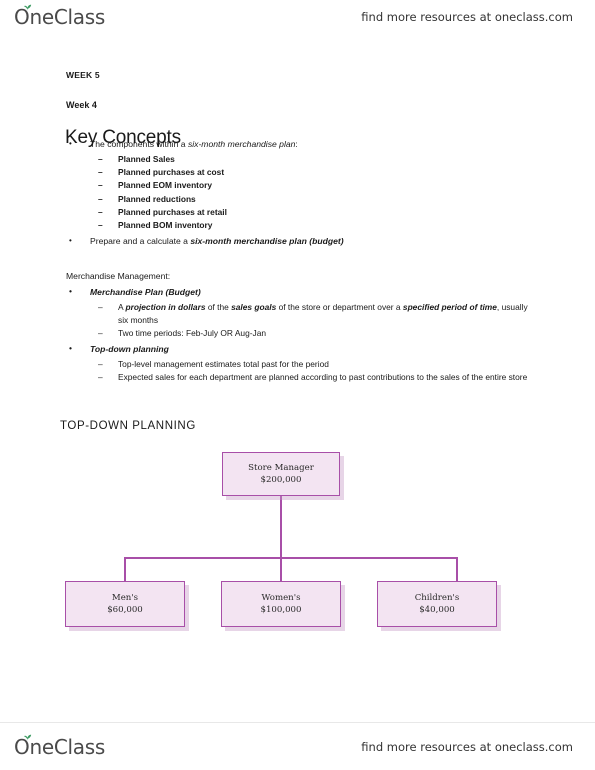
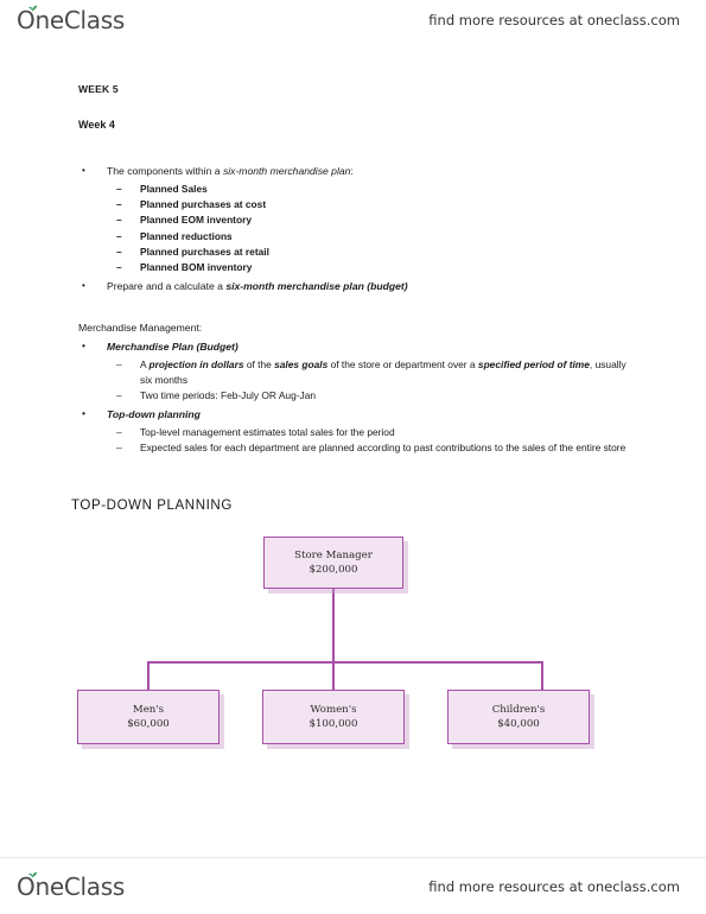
  OneClass
  find more resources at oneclass.com
  WEEK 5
  Week 4
- Key Concepts
  The components within a six-month merchandise plan:
  Planned Sales
  Planned purchases at cost
  Planned EOM inventory
  Planned reductions
  Planned purchases at retail
  Planned BOM inventory
  Prepare and a calculate a six-month merchandise plan (budget)
  Merchandise Management:
  Merchandise Plan (Budget)
  A projection in dollars of the sales goals of the store or department over a specified period of time, usually six months
  Two time periods: Feb-July OR Aug-Jan
  Top-down planning
- Top-level management estimates total past for the period
+ Top-level management estimates total sales for the period
  Expected sales for each department are planned according to past contributions to the sales of the entire store
  TOP-DOWN PLANNING
  Store Manager
  $200,000
  Men's
  $60,000
  Women's
  $100,000
  Children's
  $40,000
  OneClass
  find more resources at oneclass.com
